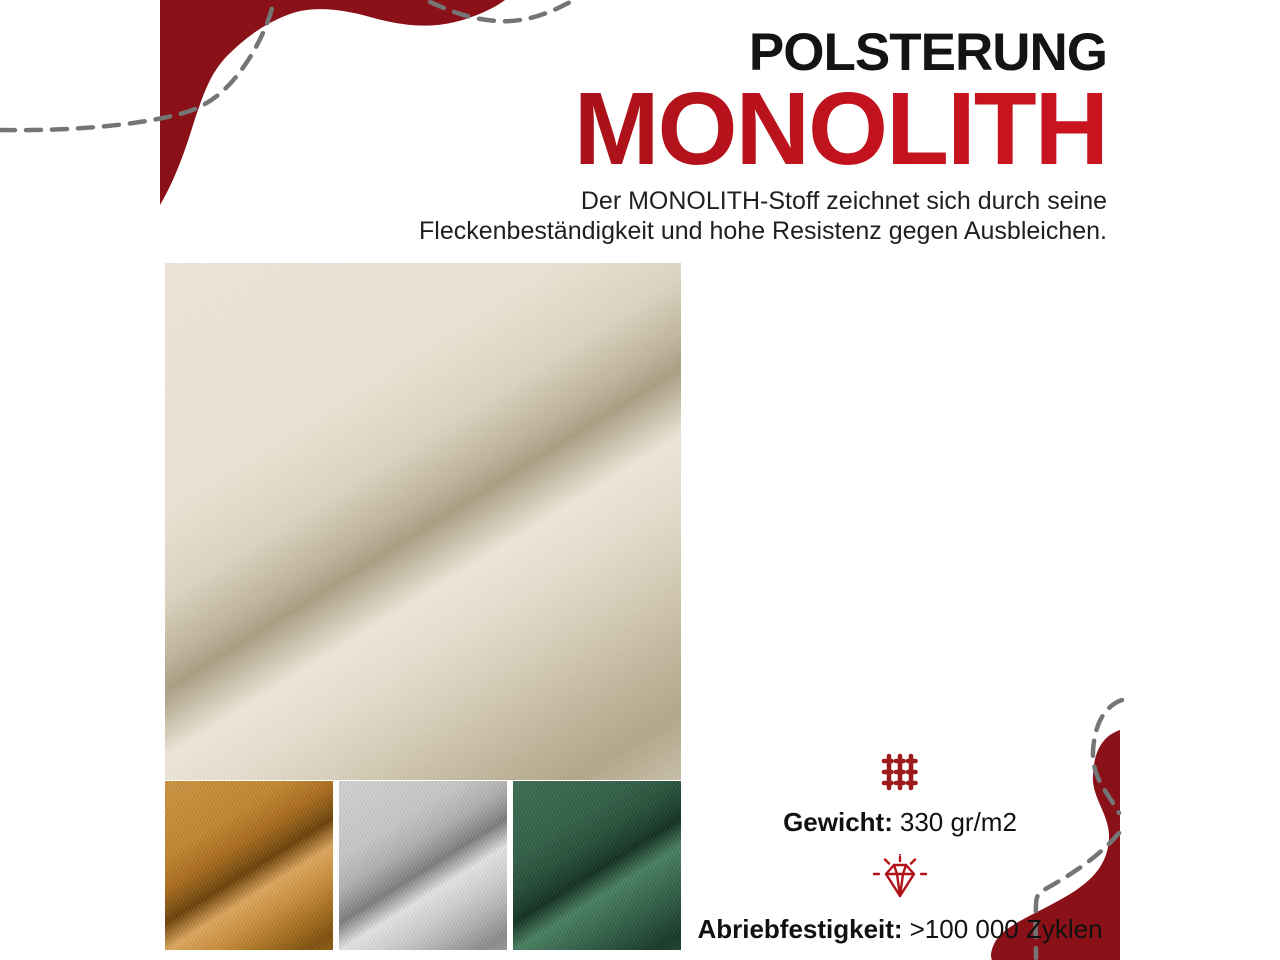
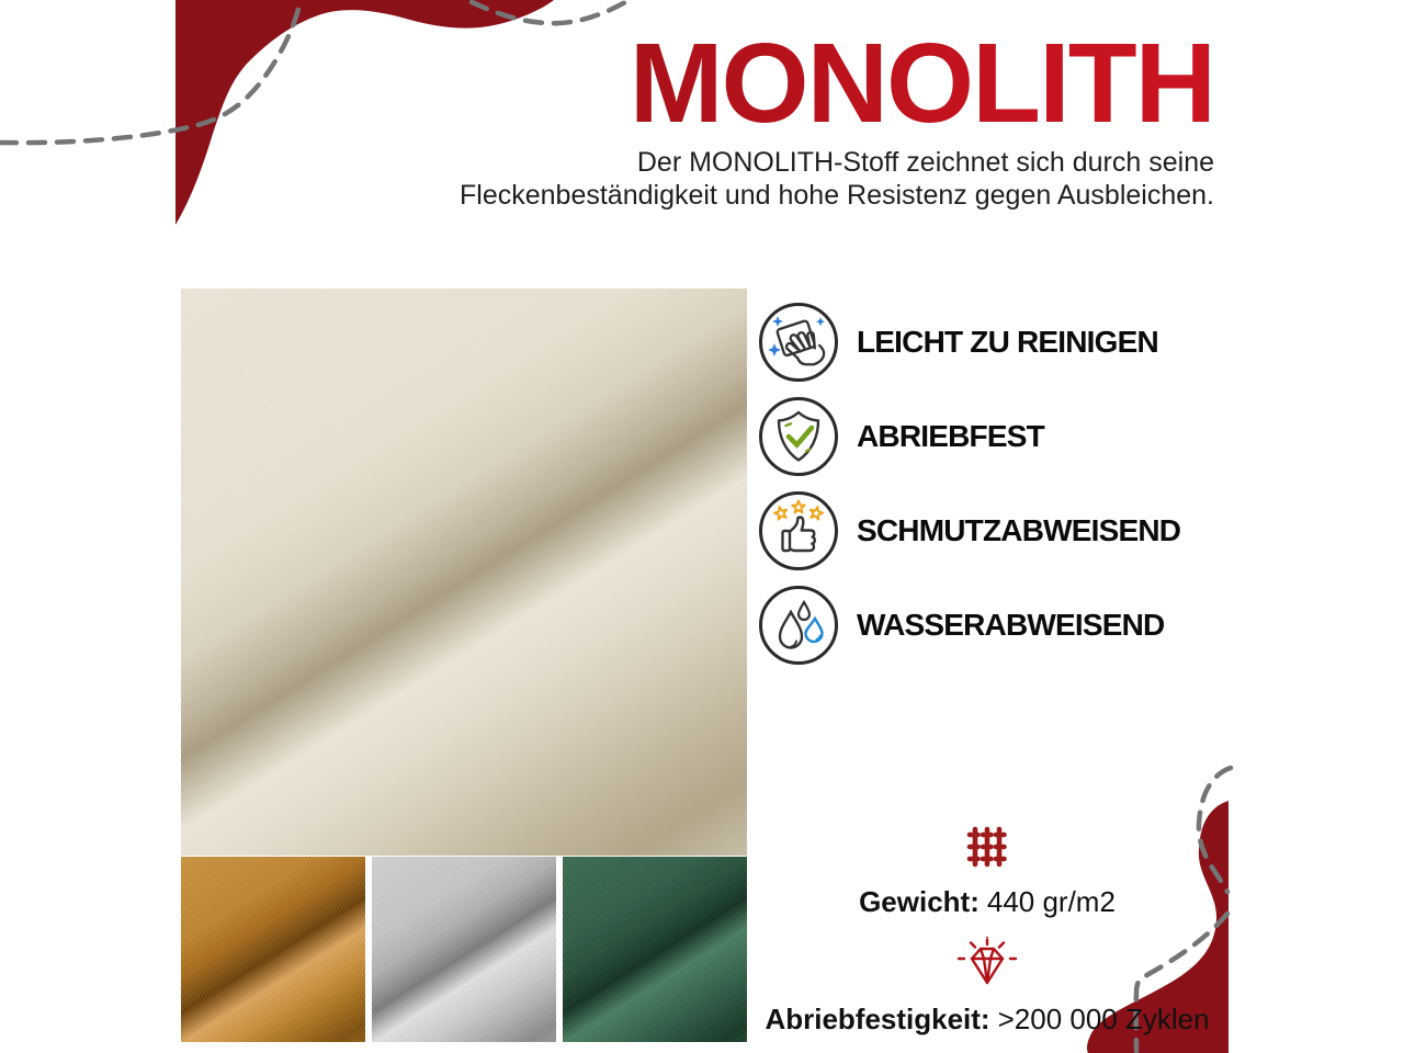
- POLSTERUNG
  MONOLITH
  Der MONOLITH-Stoff zeichnet sich durch seine
  Fleckenbeständigkeit und hohe Resistenz gegen Ausbleichen.
+ LEICHT ZU REINIGEN
+ ABRIEBFEST
+ SCHMUTZABWEISEND
+ WASSERABWEISEND
- Gewicht: 330 gr/m2
+ Gewicht: 440 gr/m2
- Abriebfestigkeit: >100 000 Zyklen
+ Abriebfestigkeit: >200 000 Zyklen
